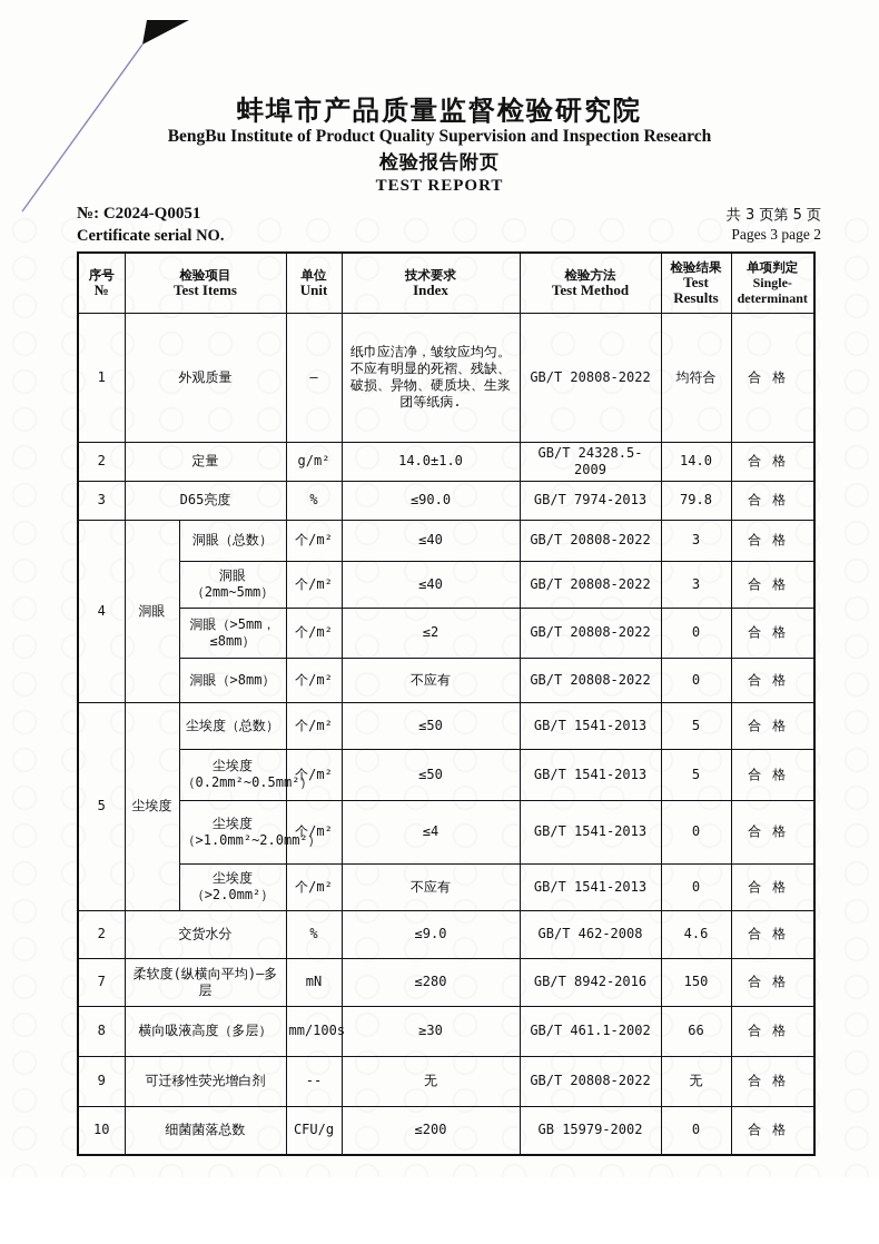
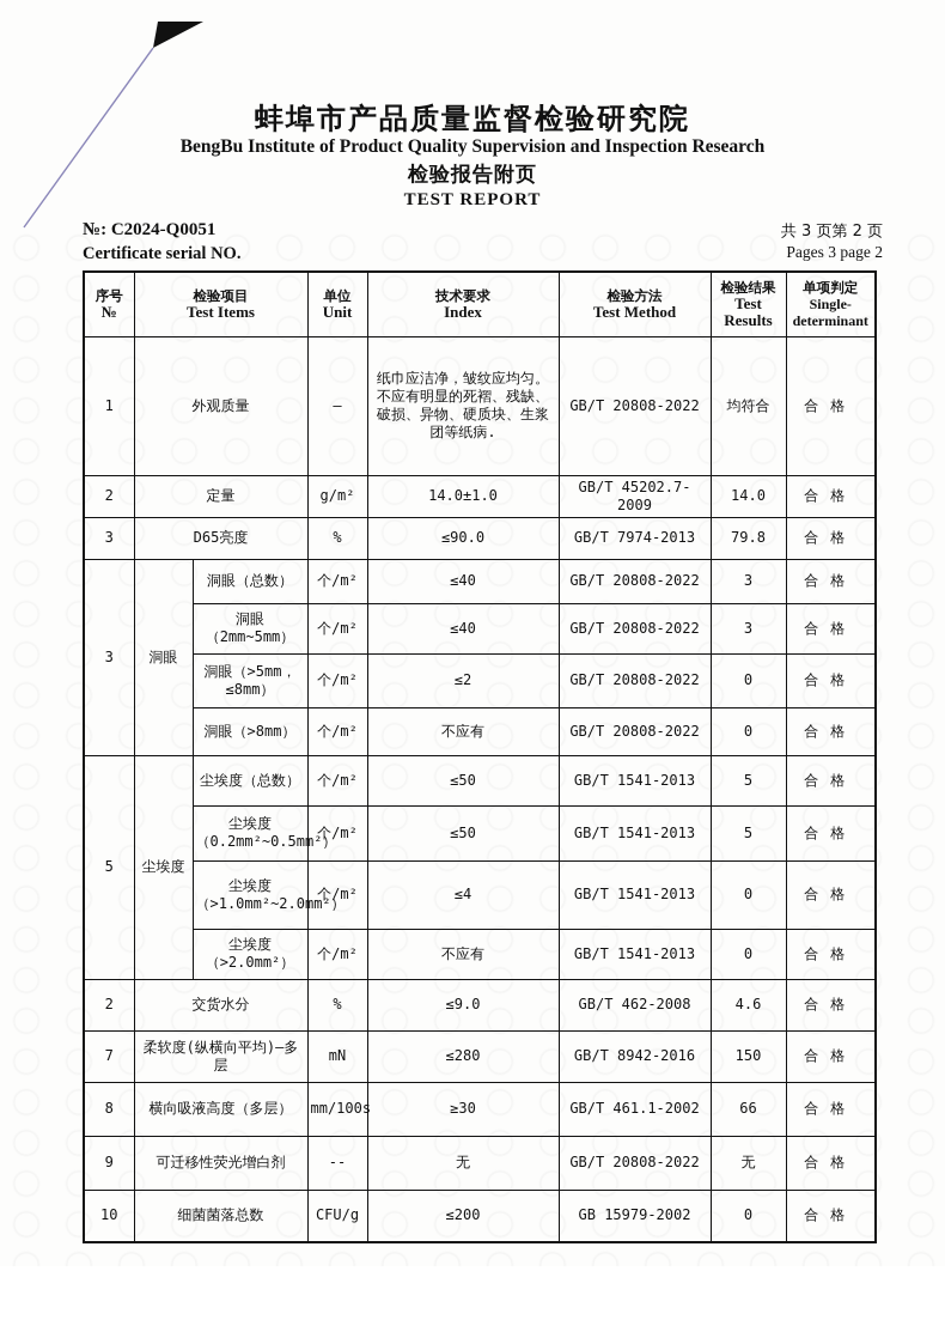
  蚌埠市产品质量监督检验研究院
  BengBu Institute of Product Quality Supervision and Inspection Research
  检验报告附页
  TEST REPORT
  №: C2024-Q0051
  Certificate serial NO.
- 共 3 页第 5 页
+ 共 3 页第 2 页
  Pages 3 page 2
  序号№	检验项目Test Items	单位Unit	技术要求Index	检验方法Test Method	检验结果Test Results	单项判定Single-determinant
  1	外观质量	—	纸巾应洁净，皱纹应均匀。不应有明显的死褶、残缺、破损、异物、硬质块、生浆团等纸病.	GB/T 20808-2022	均符合	合格
- 2	定量	g/m²	14.0±1.0	GB/T 24328.5-2009	14.0	合格
+ 2	定量	g/m²	14.0±1.0	GB/T 45202.7-2009	14.0	合格
  3	D65亮度	%	≤90.0	GB/T 7974-2013	79.8	合格
- 4	洞眼	洞眼（总数）	个/m²	≤40	GB/T 20808-2022	3	合格
+ 3	洞眼	洞眼（总数）	个/m²	≤40	GB/T 20808-2022	3	合格
  洞眼（2mm~5mm）	个/m²	≤40	GB/T 20808-2022	3	合格
  洞眼（>5mm，≤8mm）	个/m²	≤2	GB/T 20808-2022	0	合格
  洞眼（>8mm）	个/m²	不应有	GB/T 20808-2022	0	合格
  5	尘埃度	尘埃度（总数）	个/m²	≤50	GB/T 1541-2013	5	合格
  尘埃度（0.2mm²~0.5mm	个/m²	≤50	GB/T 1541-2013	5	合格
  尘埃度（>1.0mm²~2.0m	个/m²	≤4	GB/T 1541-2013	0	合格
  尘埃度（>2.0mm²）	个/m²	不应有	GB/T 1541-2013	0	合格
  2	交货水分	%	≤9.0	GB/T 462-2008	4.6	合格
  7	柔软度(纵横向平均)—多层	mN	≤280	GB/T 8942-2016	150	合格
  8	横向吸液高度（多层）	mm/100s	≥30	GB/T 461.1-2002	66	合格
  9	可迁移性荧光增白剂	--	无	GB/T 20808-2022	无	合格
  10	细菌菌落总数	CFU/g	≤200	GB 15979-2002	0	合格
